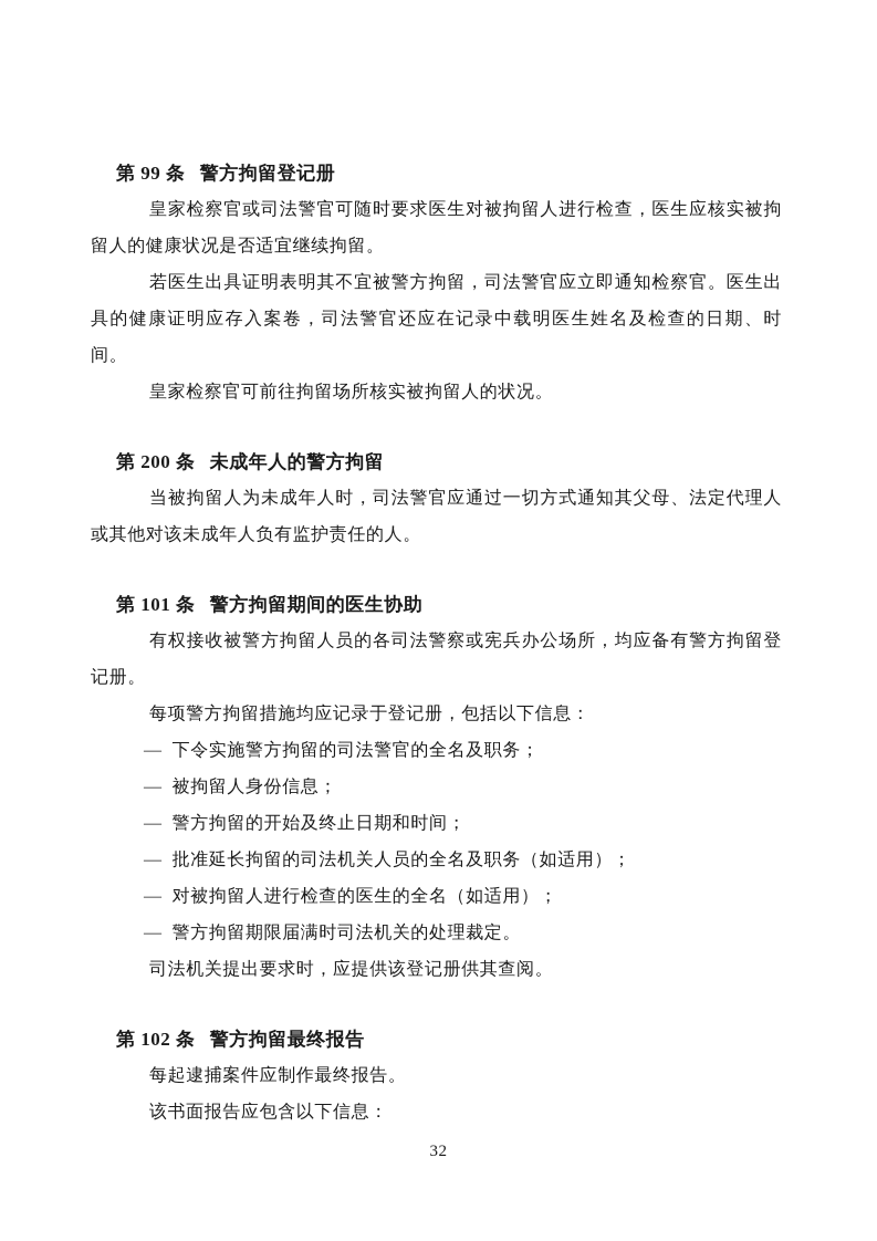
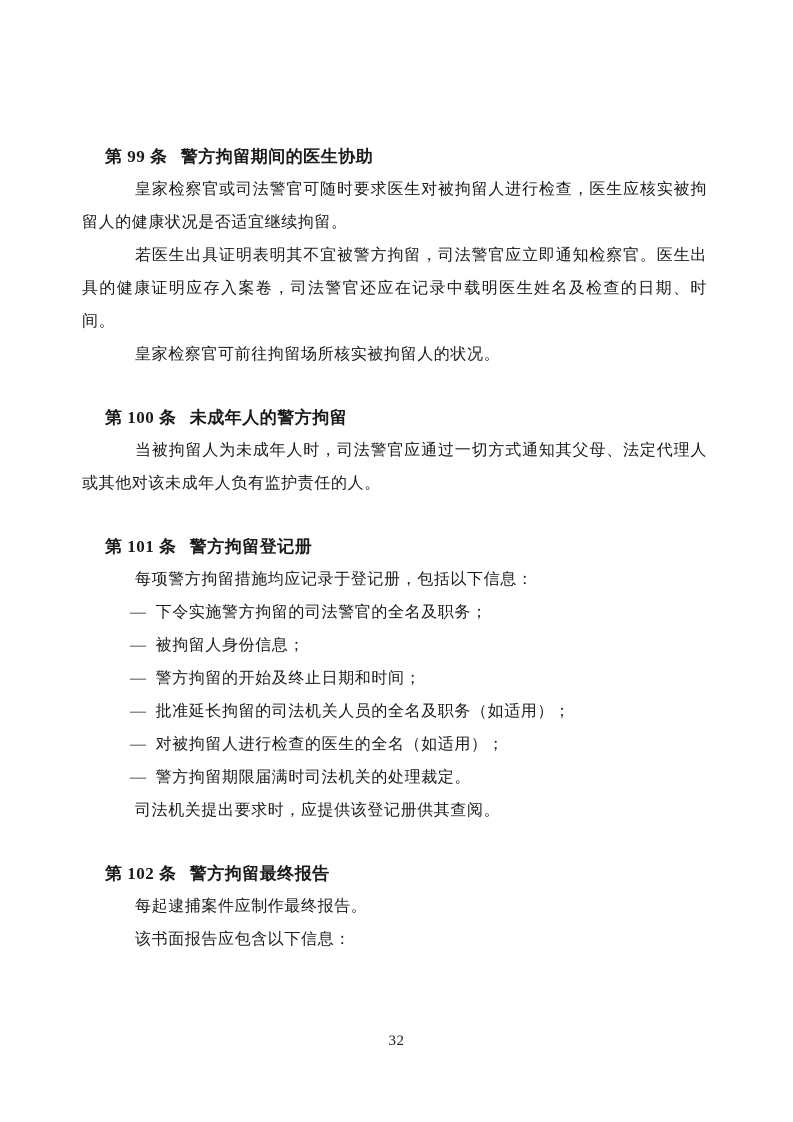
- 第 99 条 警方拘留登记册
+ 第 99 条 警方拘留期间的医生协助
  皇家检察官或司法警官可随时要求医生对被拘留人进行检查，医生应核实被拘留人的健康状况是否适宜继续拘留。
  若医生出具证明表明其不宜被警方拘留，司法警官应立即通知检察官。医生出具的健康证明应存入案卷，司法警官还应在记录中载明医生姓名及检查的日期、时间。
  皇家检察官可前往拘留场所核实被拘留人的状况。
- 第 200 条 未成年人的警方拘留
+ 第 100 条 未成年人的警方拘留
  当被拘留人为未成年人时，司法警官应通过一切方式通知其父母、法定代理人或其他对该未成年人负有监护责任的人。
- 第 101 条 警方拘留期间的医生协助
+ 第 101 条 警方拘留登记册
- 有权接收被警方拘留人员的各司法警察或宪兵办公场所，均应备有警方拘留登记册。
  每项警方拘留措施均应记录于登记册，包括以下信息：
  —
  下令实施警方拘留的司法警官的全名及职务；
  —
  被拘留人身份信息；
  —
  警方拘留的开始及终止日期和时间；
  —
  批准延长拘留的司法机关人员的全名及职务（如适用）；
  —
  对被拘留人进行检查的医生的全名（如适用）；
  —
  警方拘留期限届满时司法机关的处理裁定。
  司法机关提出要求时，应提供该登记册供其查阅。
  第 102 条 警方拘留最终报告
  每起逮捕案件应制作最终报告。
  该书面报告应包含以下信息：
  32
